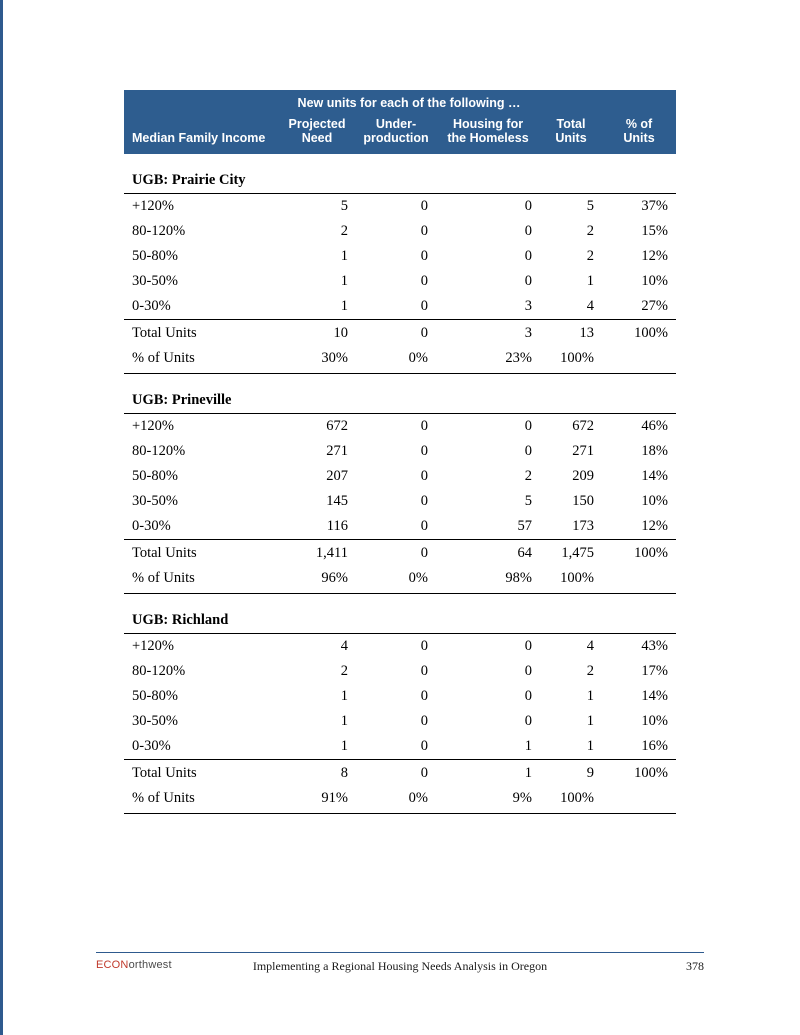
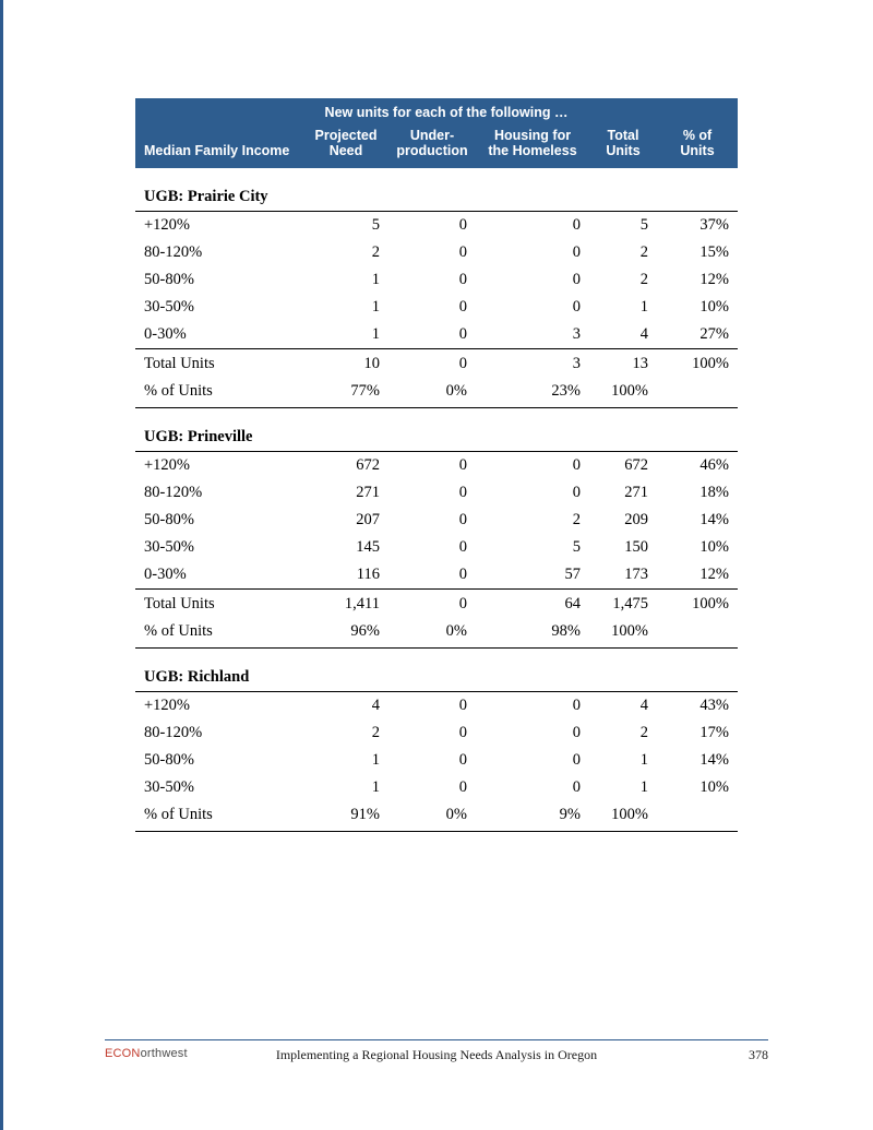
  	New units for each of the following …
  Median Family Income	Projected Need	Under- production	Housing for the Homeless	Total Units	% of Units
  UGB: Prairie City
  +120%	5	0	0	5	37%
  80-120%	2	0	0	2	15%
  50-80%	1	0	0	2	12%
  30-50%	1	0	0	1	10%
  0-30%	1	0	3	4	27%
  Total Units	10	0	3	13	100%
- % of Units	30%	0%	23%	100%
+ % of Units	77%	0%	23%	100%
  UGB: Prineville
  +120%	672	0	0	672	46%
  80-120%	271	0	0	271	18%
  50-80%	207	0	2	209	14%
  30-50%	145	0	5	150	10%
  0-30%	116	0	57	173	12%
  Total Units	1,411	0	64	1,475	100%
  % of Units	96%	0%	98%	100%
  UGB: Richland
  +120%	4	0	0	4	43%
  80-120%	2	0	0	2	17%
  50-80%	1	0	0	1	14%
  30-50%	1	0	0	1	10%
- 0-30%	1	0	1	1	16%
- Total Units	8	0	1	9	100%
  % of Units	91%	0%	9%	100%
  ECONorthwest
  Implementing a Regional Housing Needs Analysis in Oregon
  378
